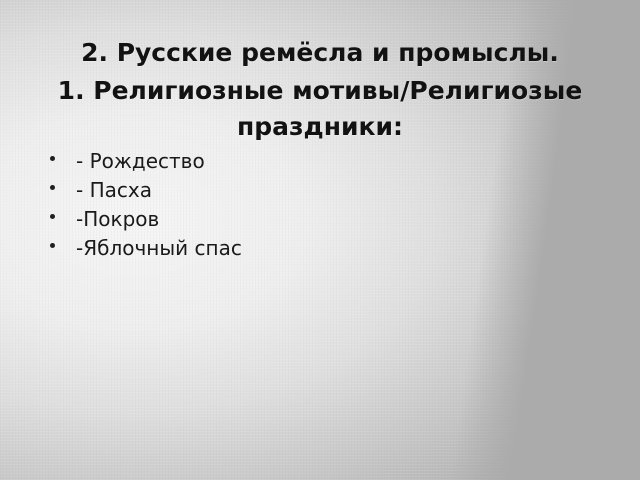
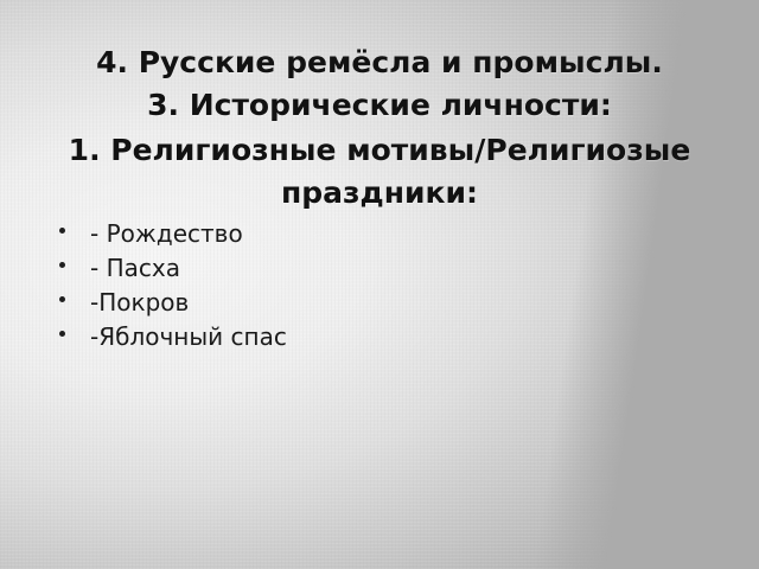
- 2. Русские ремёсла и промыслы.
+ 4. Русские ремёсла и промыслы.
+ 3. Исторические личности:
  1. Религиозные мотивы/Религиозые праздники:
  - Рождество
  - Пасха
  -Покров
  -Яблочный спас
